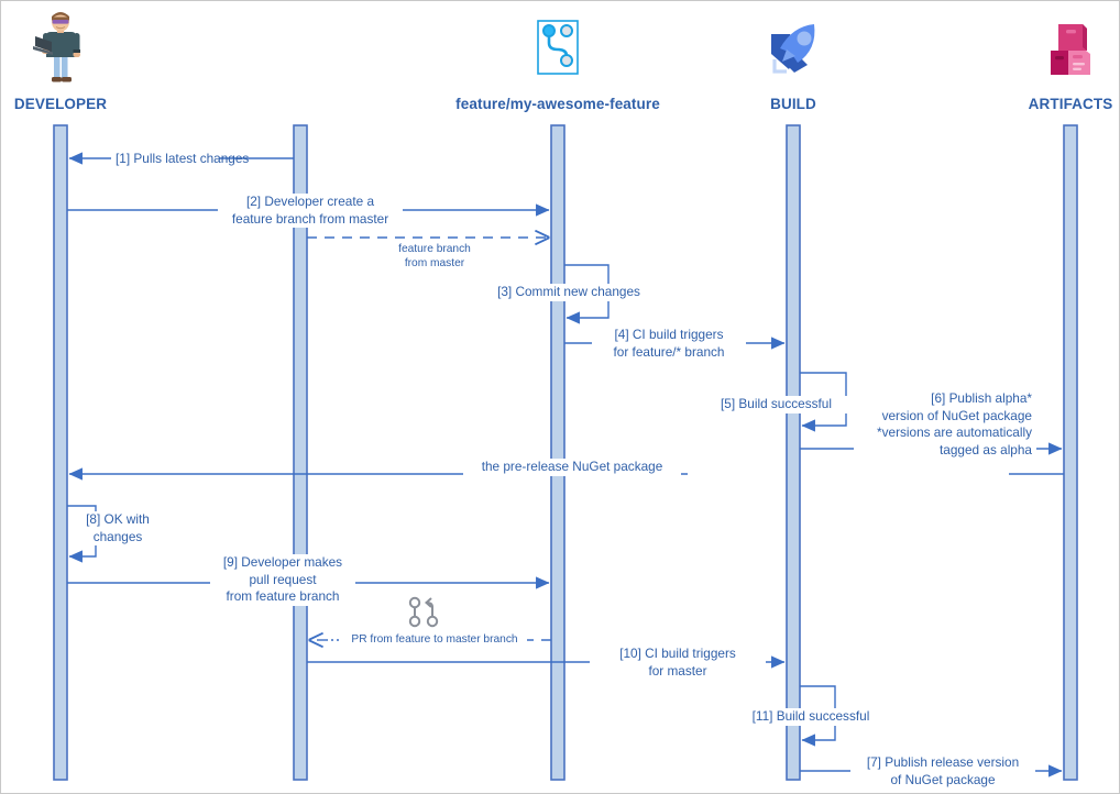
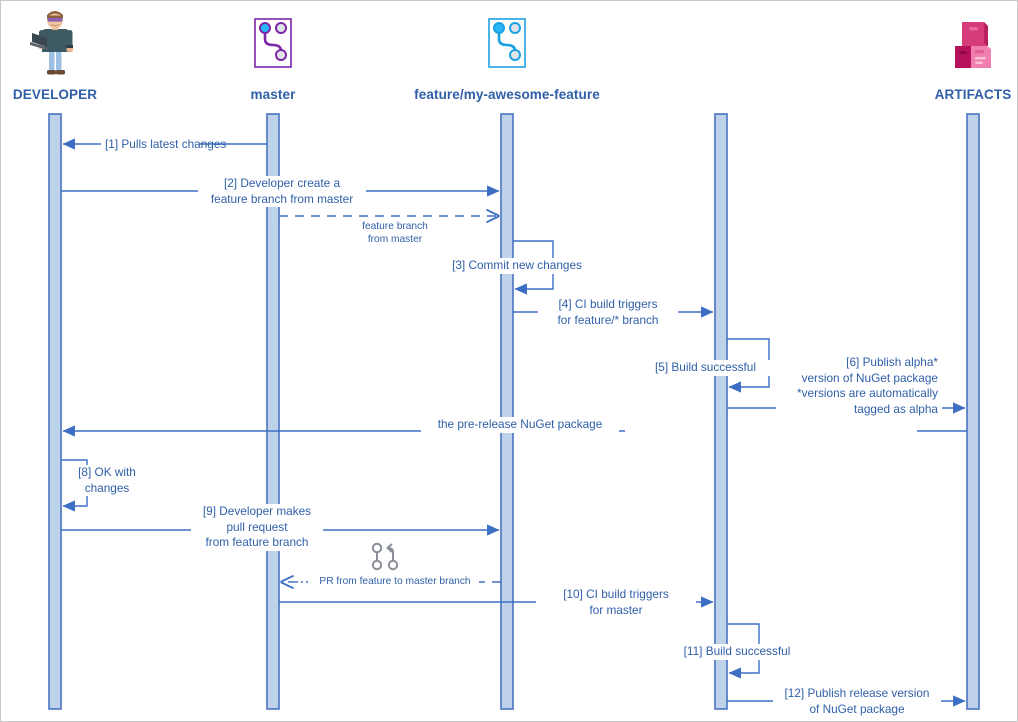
  DEVELOPER
+ master
  feature/my-awesome-feature
- BUILD
  ARTIFACTS
  [1] Pulls latest changes
  [2] Developer create a
  feature branch from master
  feature branch
  from master
  [3] Commit new changes
  [4] CI build triggers
  for feature/* branch
  [5] Build successful
  [6] Publish alpha*
  version of NuGet package
  *versions are automatically
  tagged as alpha
  the pre-release NuGet package
  [8] OK with
  changes
  [9] Developer makes
  pull request
  from feature branch
  PR from feature to master branch
  [10] CI build triggers
  for master
  [11] Build successful
- [7] Publish release version
+ [12] Publish release version
  of NuGet package
